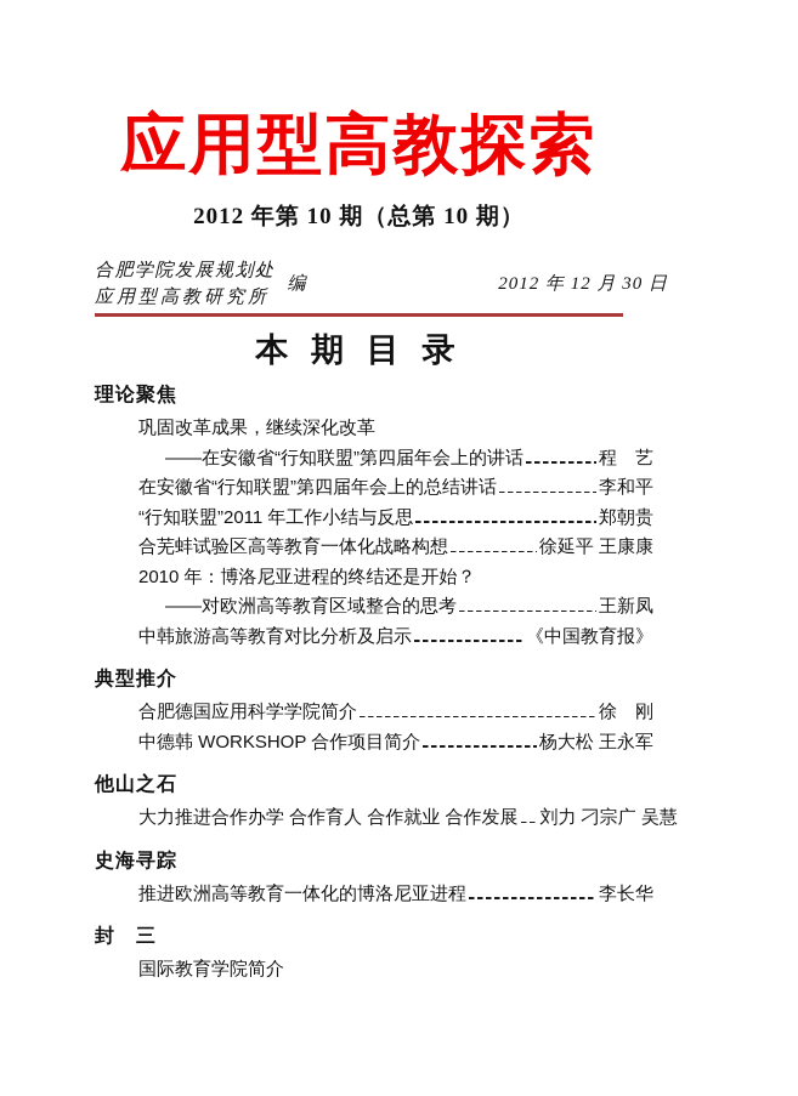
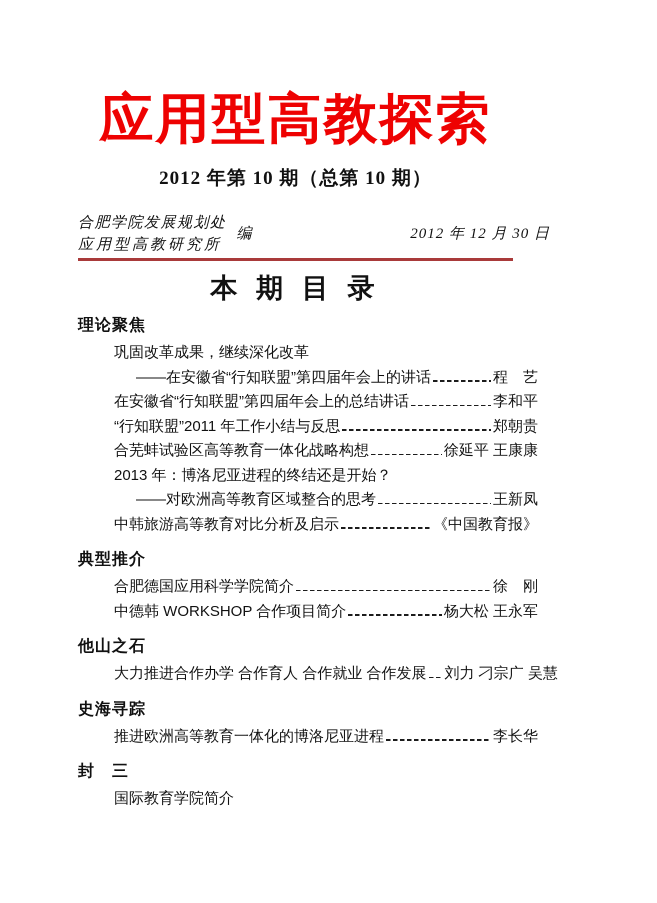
  应用型高教探索
  2012 年第 10 期（总第 10 期）
  合肥学院发展规划处
  应用型高教研究所
  编
  2012 年 12 月 30 日
  本 期 目 录
  理论聚焦
  巩固改革成果，继续深化改革
  ——在安徽省“行知联盟”第四届年会上的讲话
  程 艺
  在安徽省“行知联盟”第四届年会上的总结讲话
  李和平
  “行知联盟”2011 年工作小结与反思
  郑朝贵
  合芜蚌试验区高等教育一体化战略构想
  徐延平 王康康
- 2010 年：博洛尼亚进程的终结还是开始？
+ 2013 年：博洛尼亚进程的终结还是开始？
  ——对欧洲高等教育区域整合的思考
  王新凤
  中韩旅游高等教育对比分析及启示
  《中国教育报》
  典型推介
  合肥德国应用科学学院简介
  徐 刚
  中德韩 WORKSHOP 合作项目简介
  杨大松 王永军
  他山之石
  大力推进合作办学 合作育人 合作就业 合作发展
  刘力 刁宗广 吴慧
  史海寻踪
  推进欧洲高等教育一体化的博洛尼亚进程
  李长华
  封 三
  国际教育学院简介
